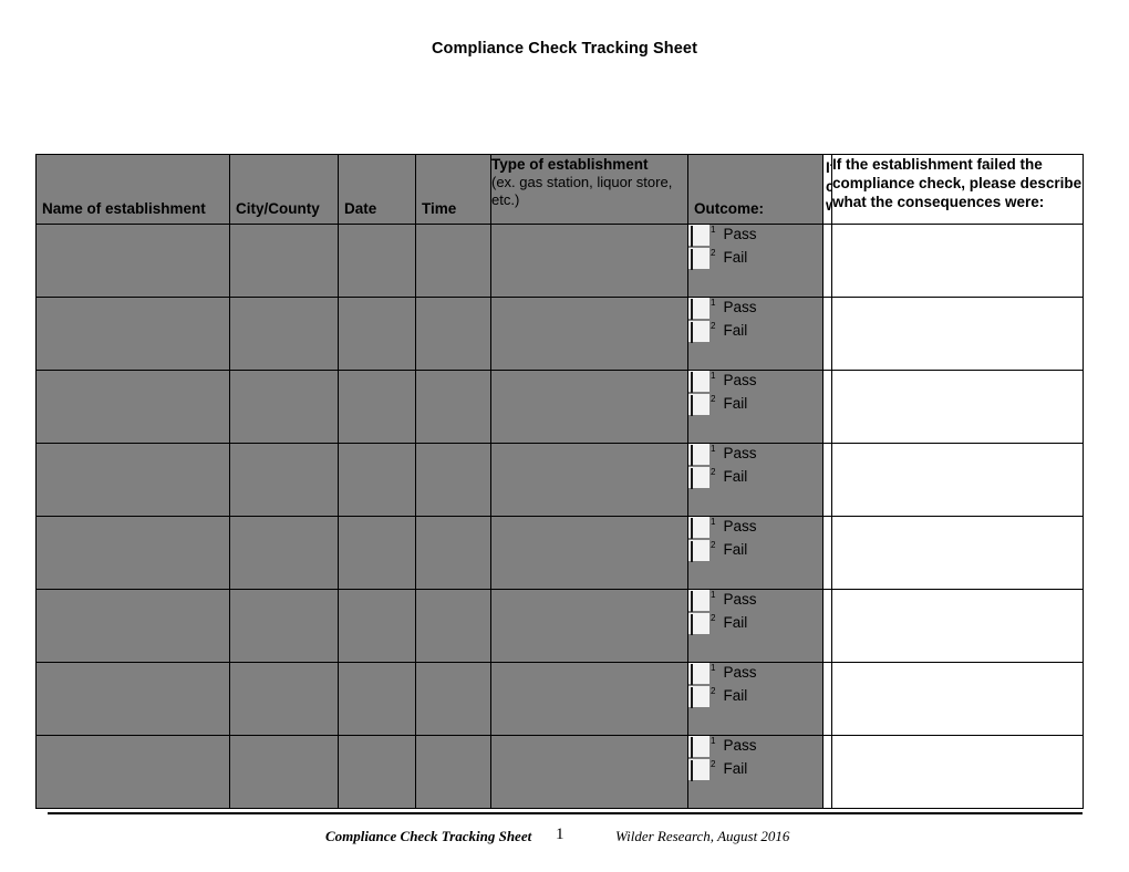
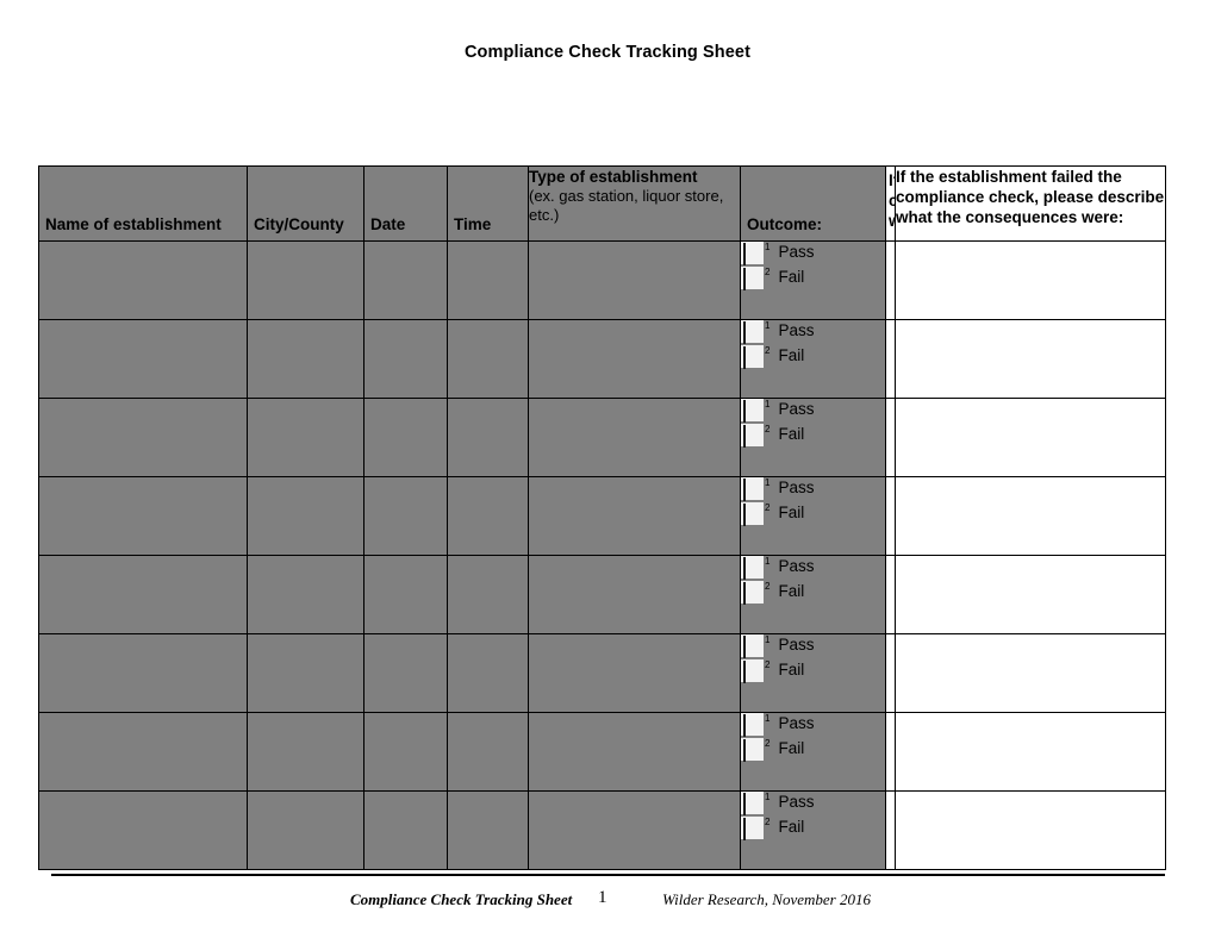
  Compliance Check Tracking Sheet
  					1 Pass2 Fail
  					1 Pass2 Fail
  					1 Pass2 Fail
  					1 Pass2 Fail
  					1 Pass2 Fail
  					1 Pass2 Fail
  					1 Pass2 Fail
  					1 Pass2 Fail
  Compliance Check Tracking Sheet
  1
- Wilder Research, August 2016
+ Wilder Research, November 2016
